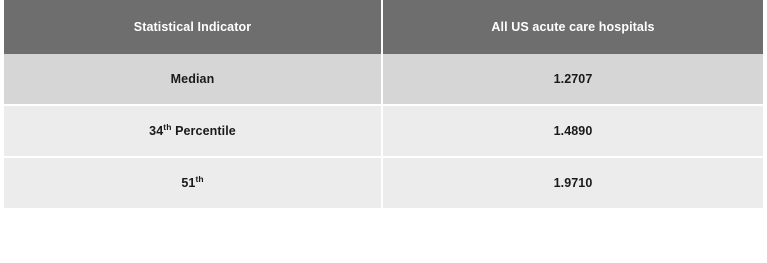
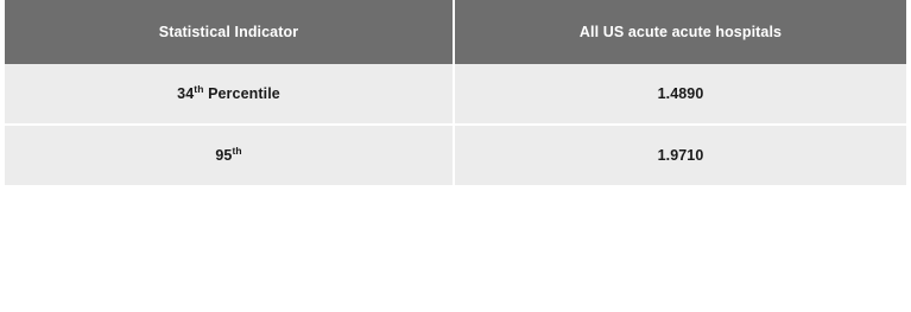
- Statistical Indicator	All US acute care hospitals
+ Statistical Indicator	All US acute acute hospitals
- Median	1.2707
  34th Percentile	1.4890
- 51th	1.9710
+ 95th	1.9710
